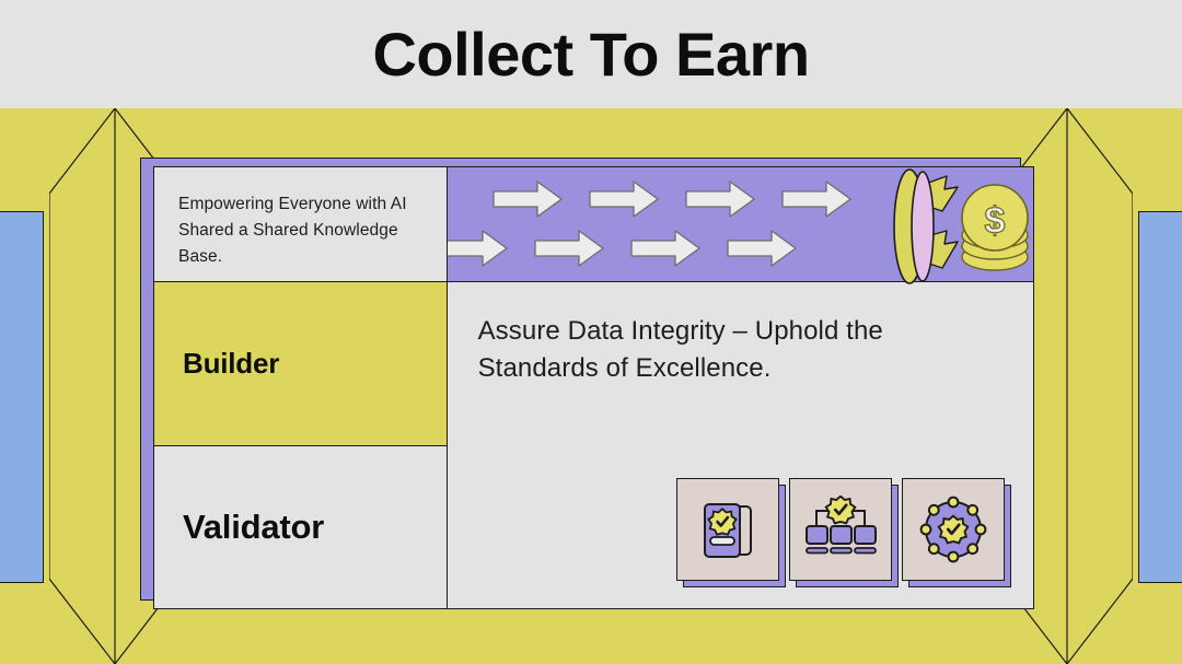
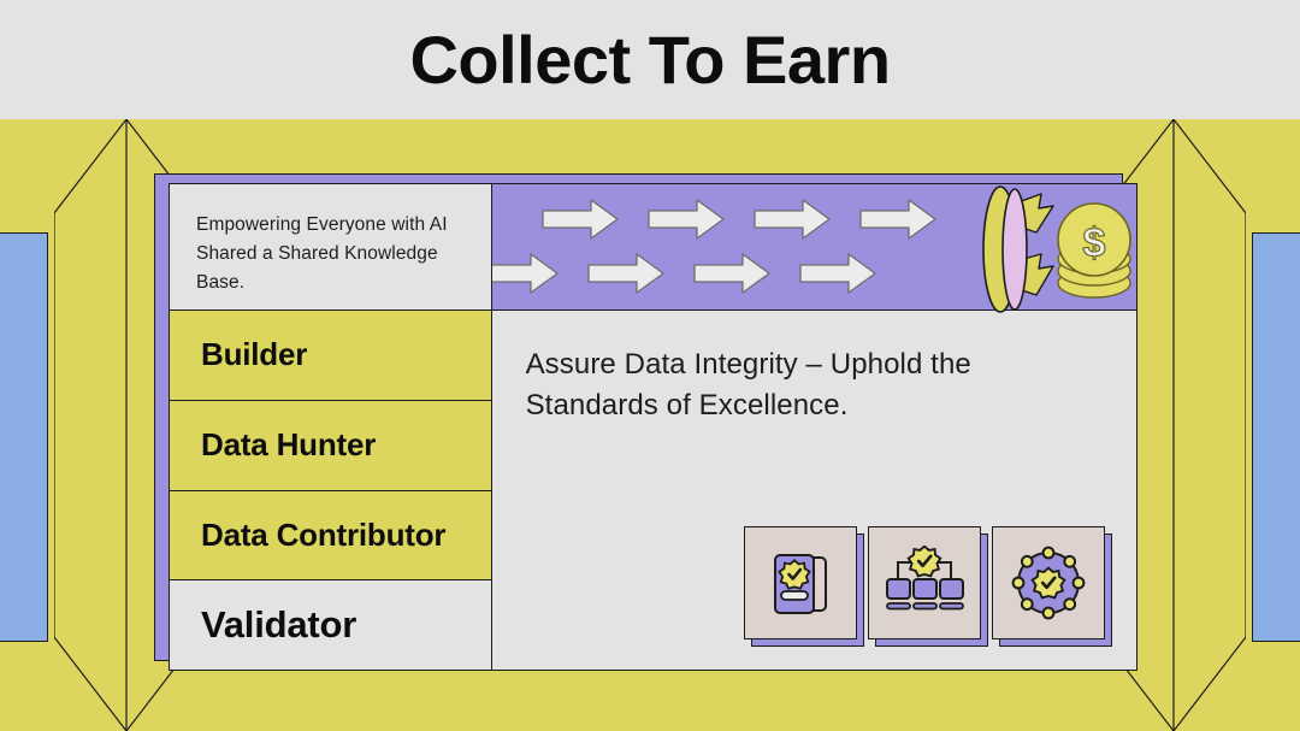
  Collect To Earn
  Empowering Everyone with AI Shared a Shared Knowledge Base.
  Builder
+ Data Hunter
+ Data Contributor
  Validator
  $
  Assure Data Integrity – Uphold the Standards of Excellence.
